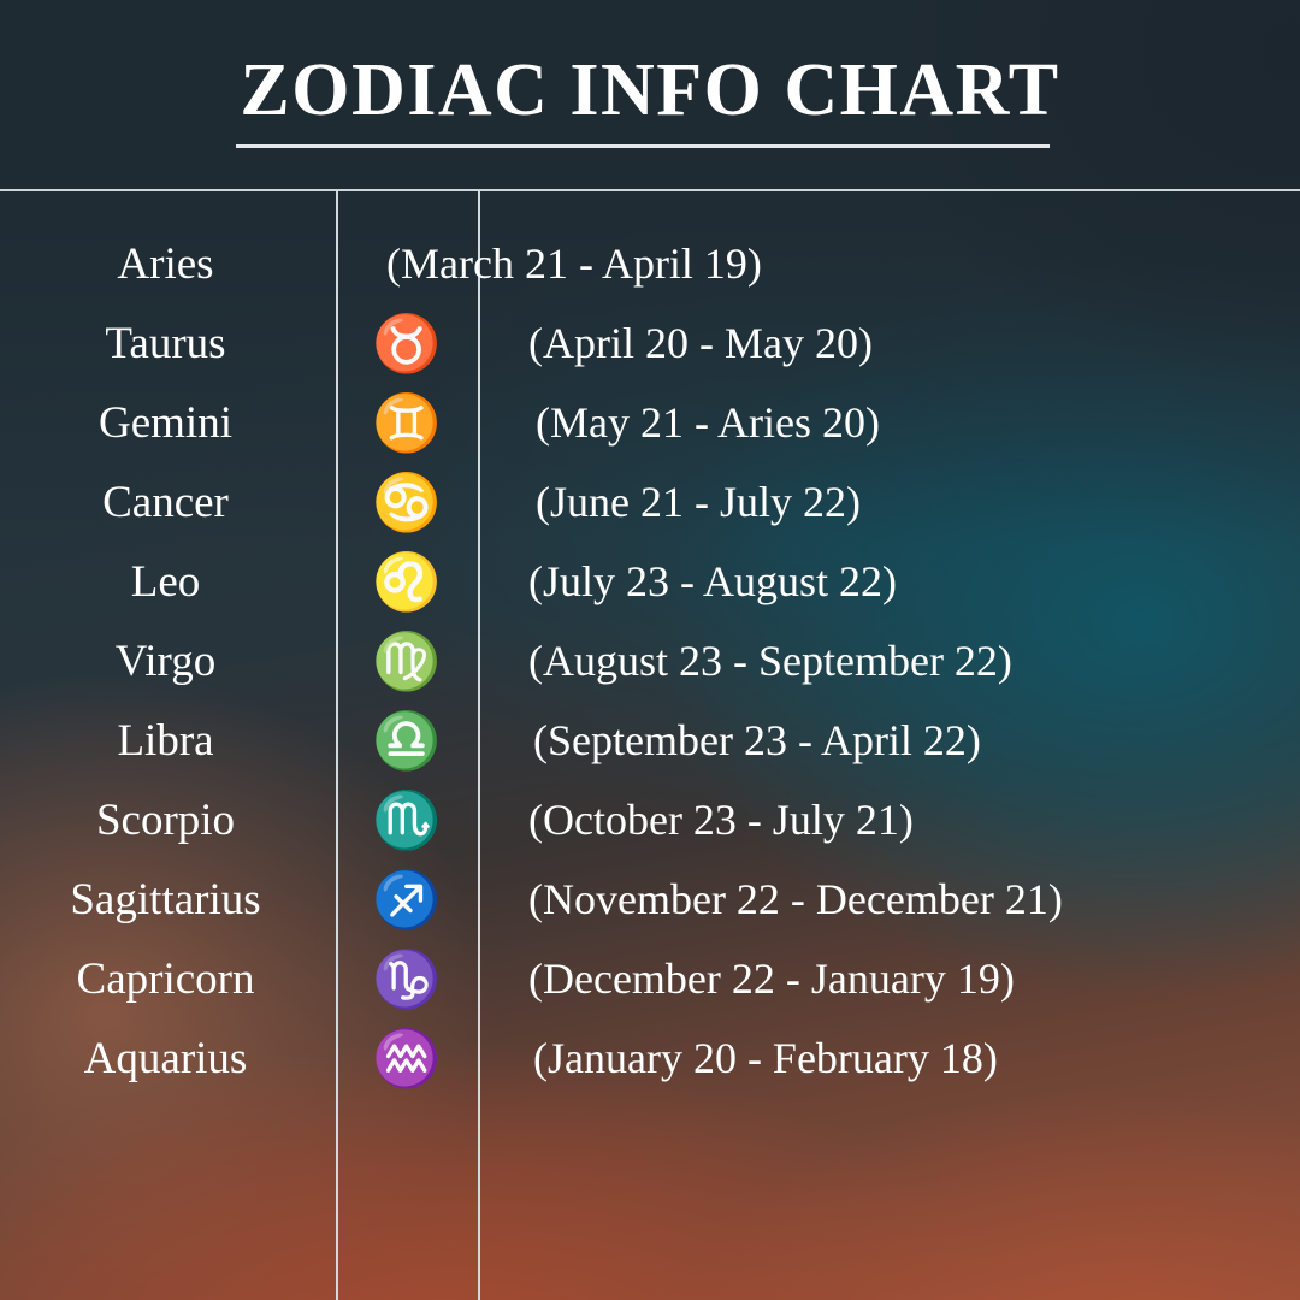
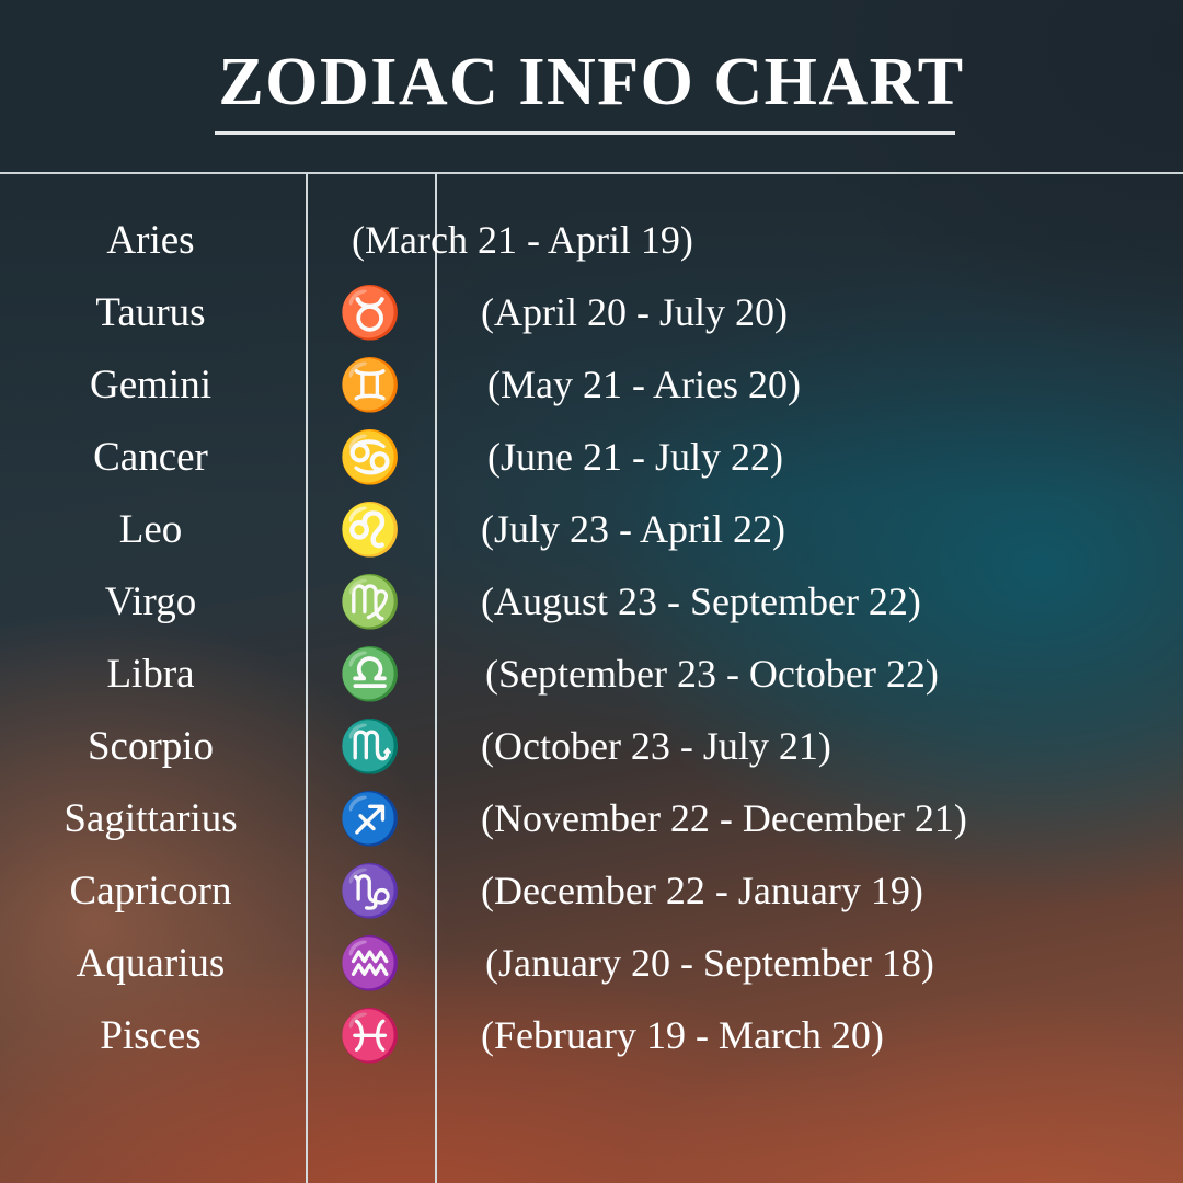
  ZODIAC INFO CHART
  Aries
  (March 21 - April 19)
  Taurus
  ♉
- (April 20 - May 20)
+ (April 20 - July 20)
  Gemini
  ♊
  (May 21 - Aries 20)
  Cancer
  ♋
  (June 21 - July 22)
  Leo
  ♌
- (July 23 - August 22)
+ (July 23 - April 22)
  Virgo
  ♍
  (August 23 - September 22)
  Libra
  ♎
- (September 23 - April 22)
+ (September 23 - October 22)
  Scorpio
  ♏
  (October 23 - July 21)
  Sagittarius
  ♐
  (November 22 - December 21)
  Capricorn
  ♑
  (December 22 - January 19)
  Aquarius
  ♒
- (January 20 - February 18)
+ (January 20 - September 18)
+ Pisces
+ ♓
+ (February 19 - March 20)
